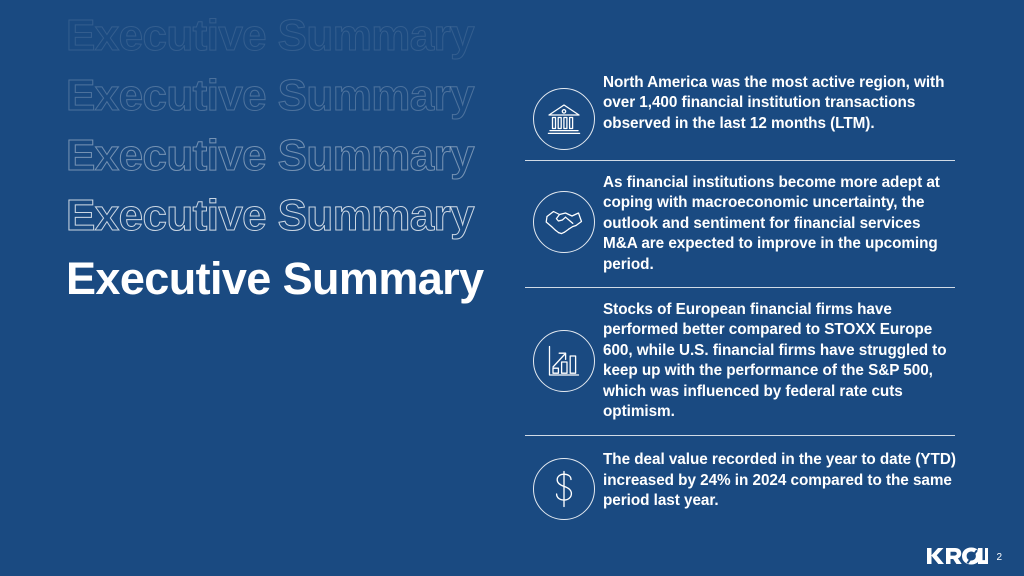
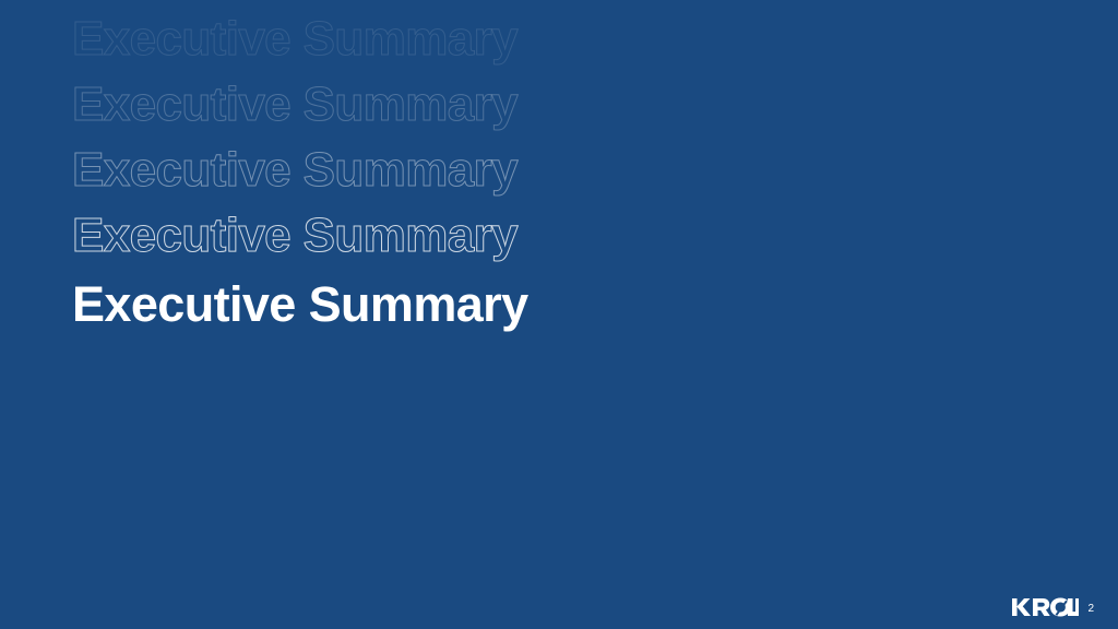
  Executive Summary
  Executive Summary
  Executive Summary
  Executive Summary
  Executive Summary
- North America was the most active region, with over 1,400 financial institution transactions observed in the last 12 months (LTM).
- As financial institutions become more adept at coping with macroeconomic uncertainty, the outlook and sentiment for financial services M&A are expected to improve in the upcoming period.
- Stocks of European financial firms have performed better compared to STOXX Europe 600, while U.S. financial firms have struggled to keep up with the performance of the S&P 500, which was influenced by federal rate cuts optimism.
- The deal value recorded in the year to date (YTD) increased by 24% in 2024 compared to the same period last year.
  2
